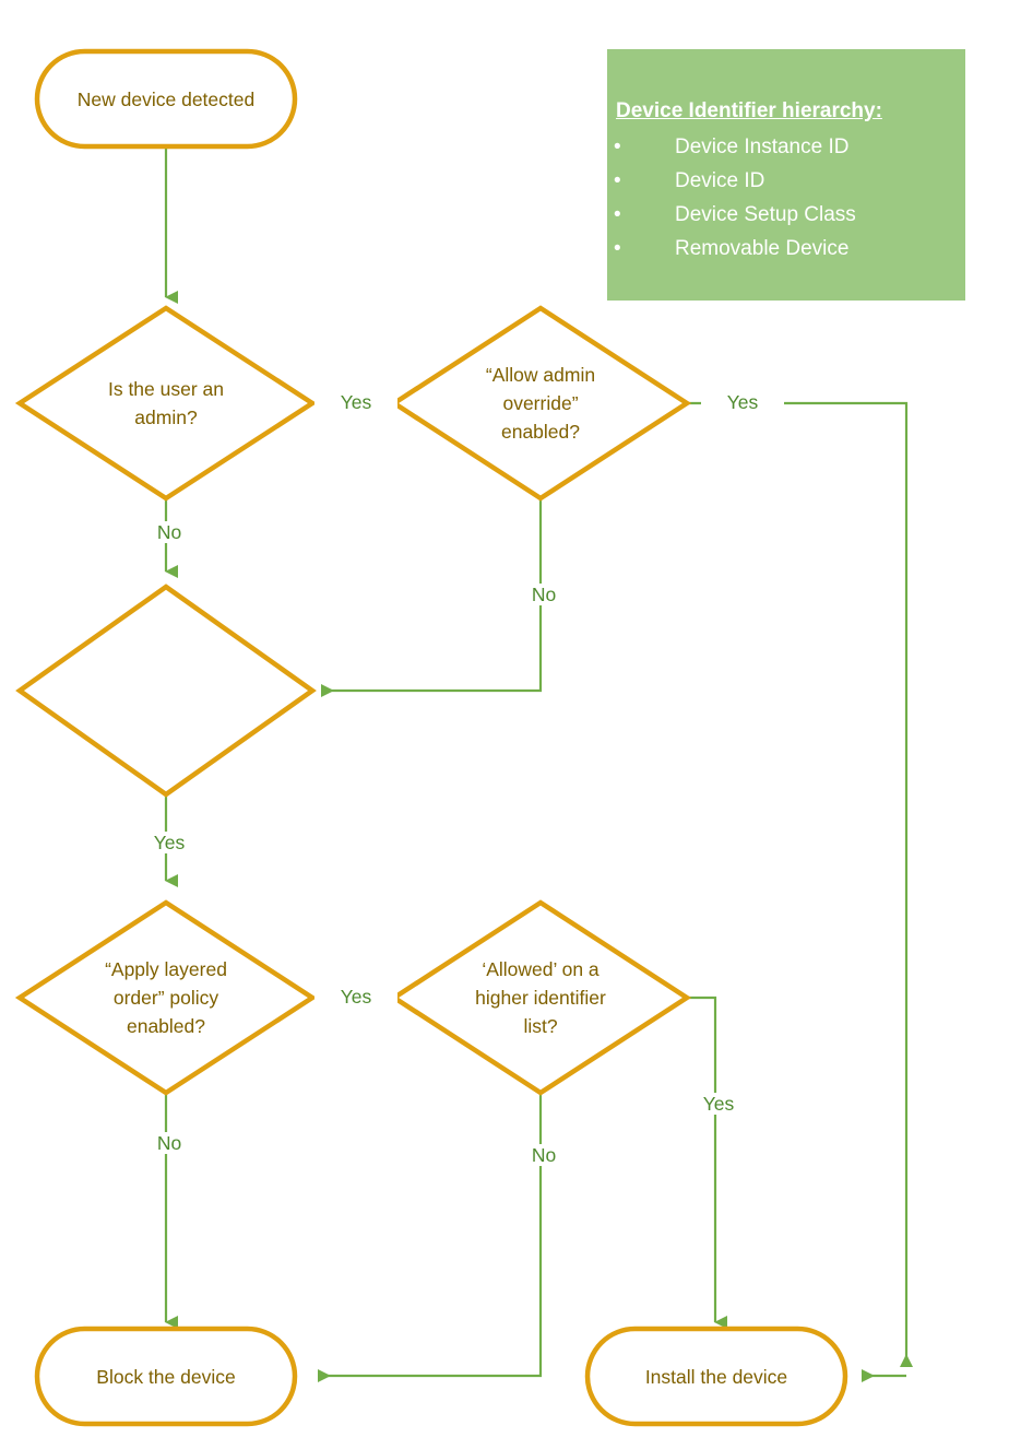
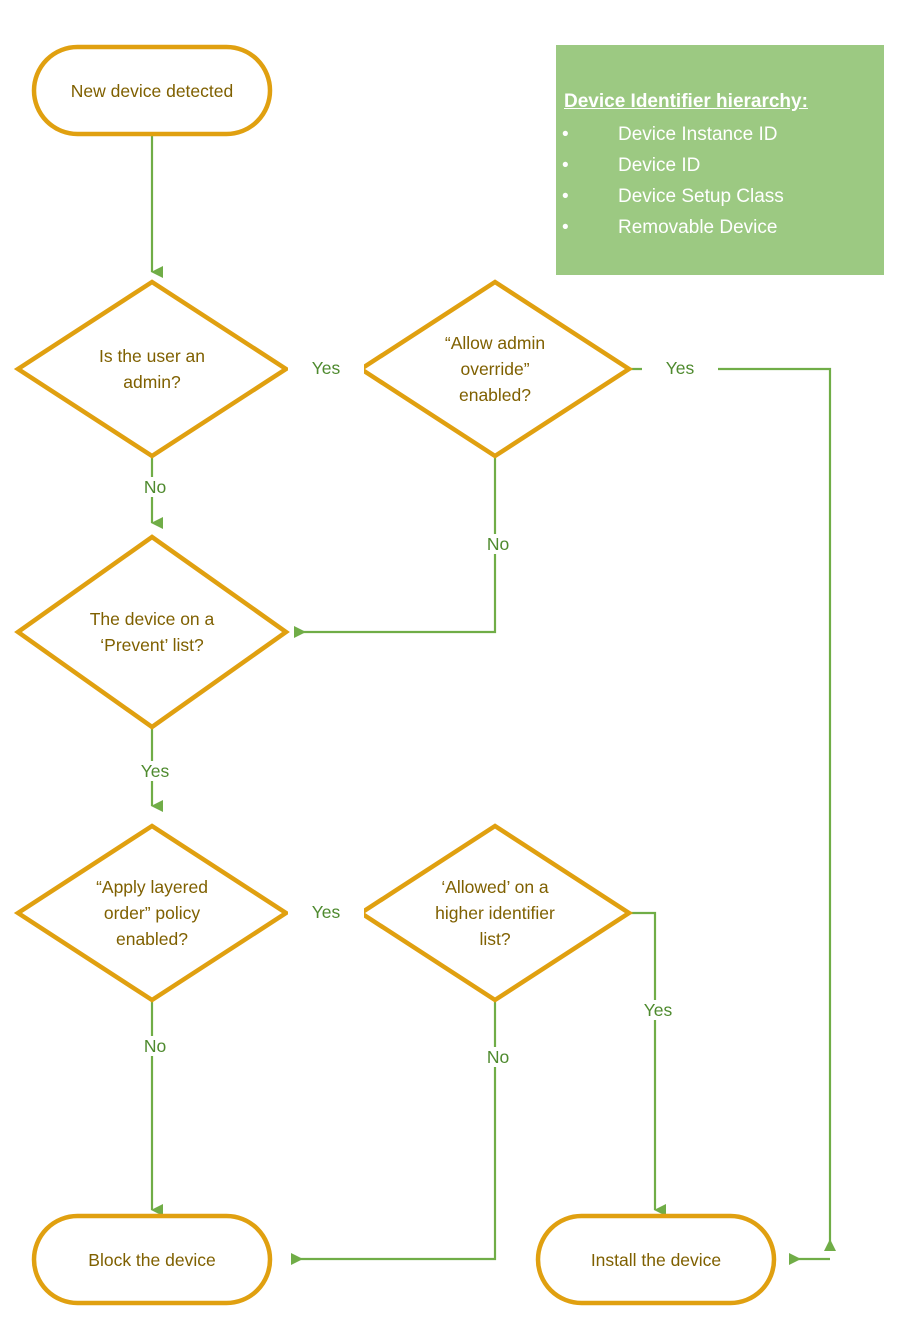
  New device detected
  Is the user an
  admin?
  “Allow admin
  override”
  enabled?
+ The device on a
+ ‘Prevent’ list?
  “Apply layered
  order” policy
  enabled?
  ‘Allowed’ on a
  higher identifier
  list?
  Block the device
  Install the device
  Yes
  No
  Yes
  No
  Yes
  Yes
  No
  Yes
  No
  Device Identifier hierarchy:
  •
  Device Instance ID
  •
  Device ID
  •
  Device Setup Class
  •
  Removable Device
